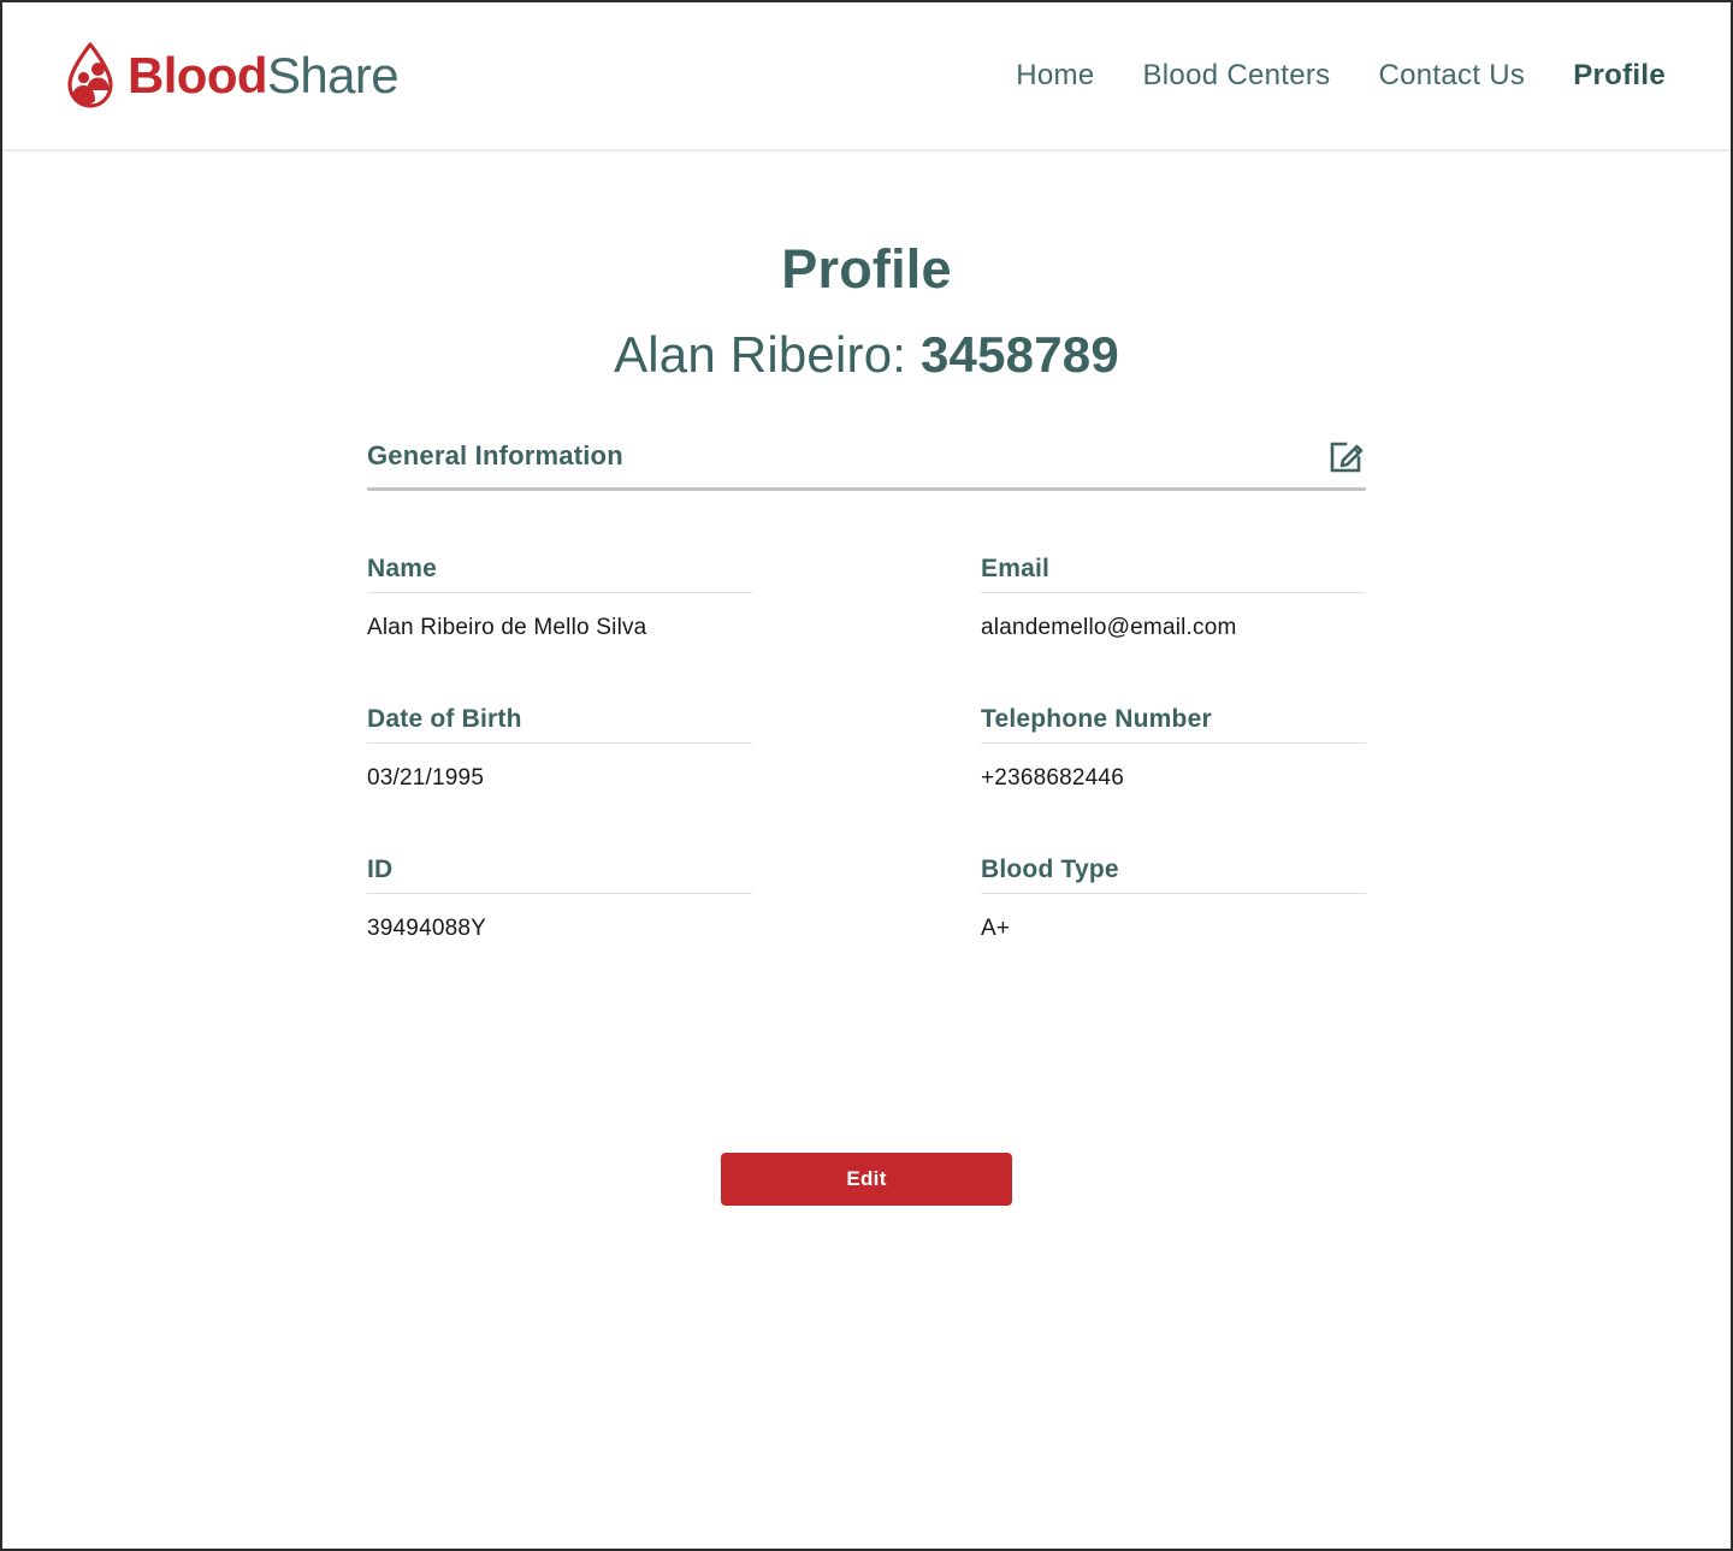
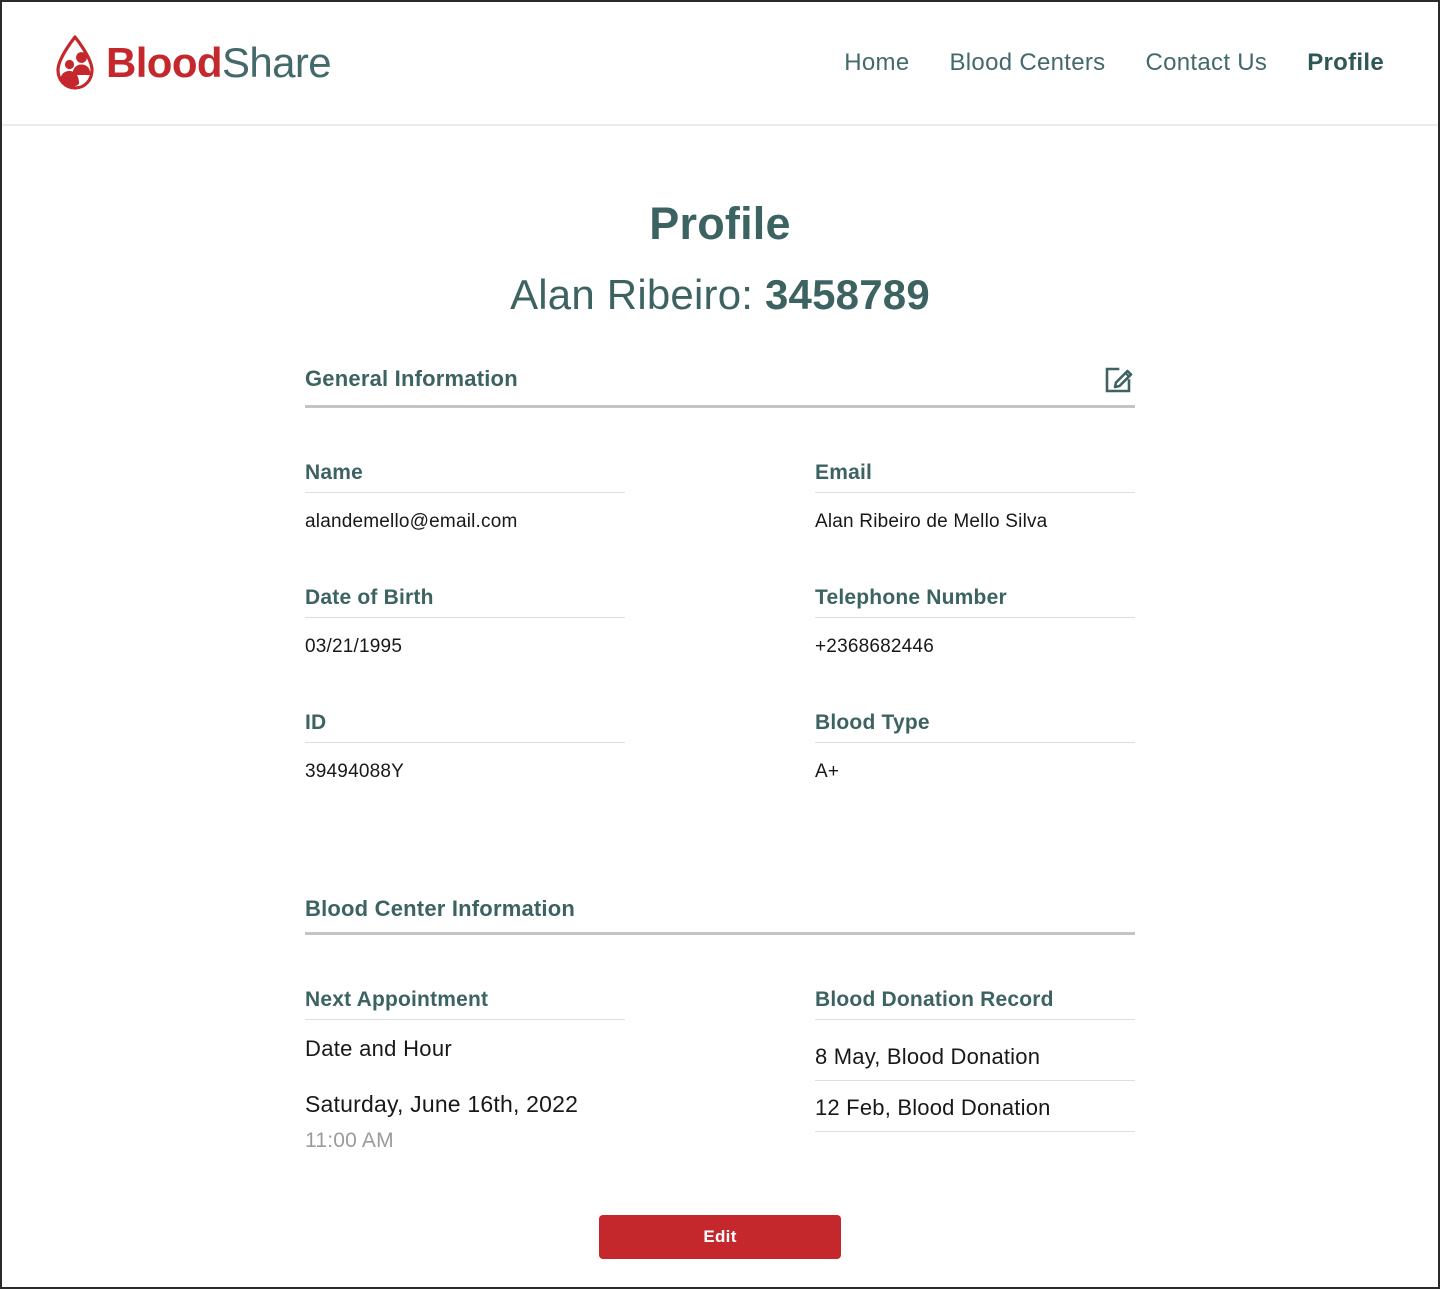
  BloodShare
  Home
  Blood Centers
  Contact Us
  Profile
  Profile
  Alan Ribeiro: 3458789
  General Information
  Name
- Alan Ribeiro de Mello Silva
+ alandemello@email.com
  Email
- alandemello@email.com
+ Alan Ribeiro de Mello Silva
  Date of Birth
  03/21/1995
  Telephone Number
  +2368682446
  ID
  39494088Y
  Blood Type
  A+
+ Blood Center Information
+ Next Appointment
+ Date and Hour
+ Saturday, June 16th, 2022
+ 11:00 AM
+ Blood Donation Record
+ 8 May, Blood Donation
+ 12 Feb, Blood Donation
  Edit
